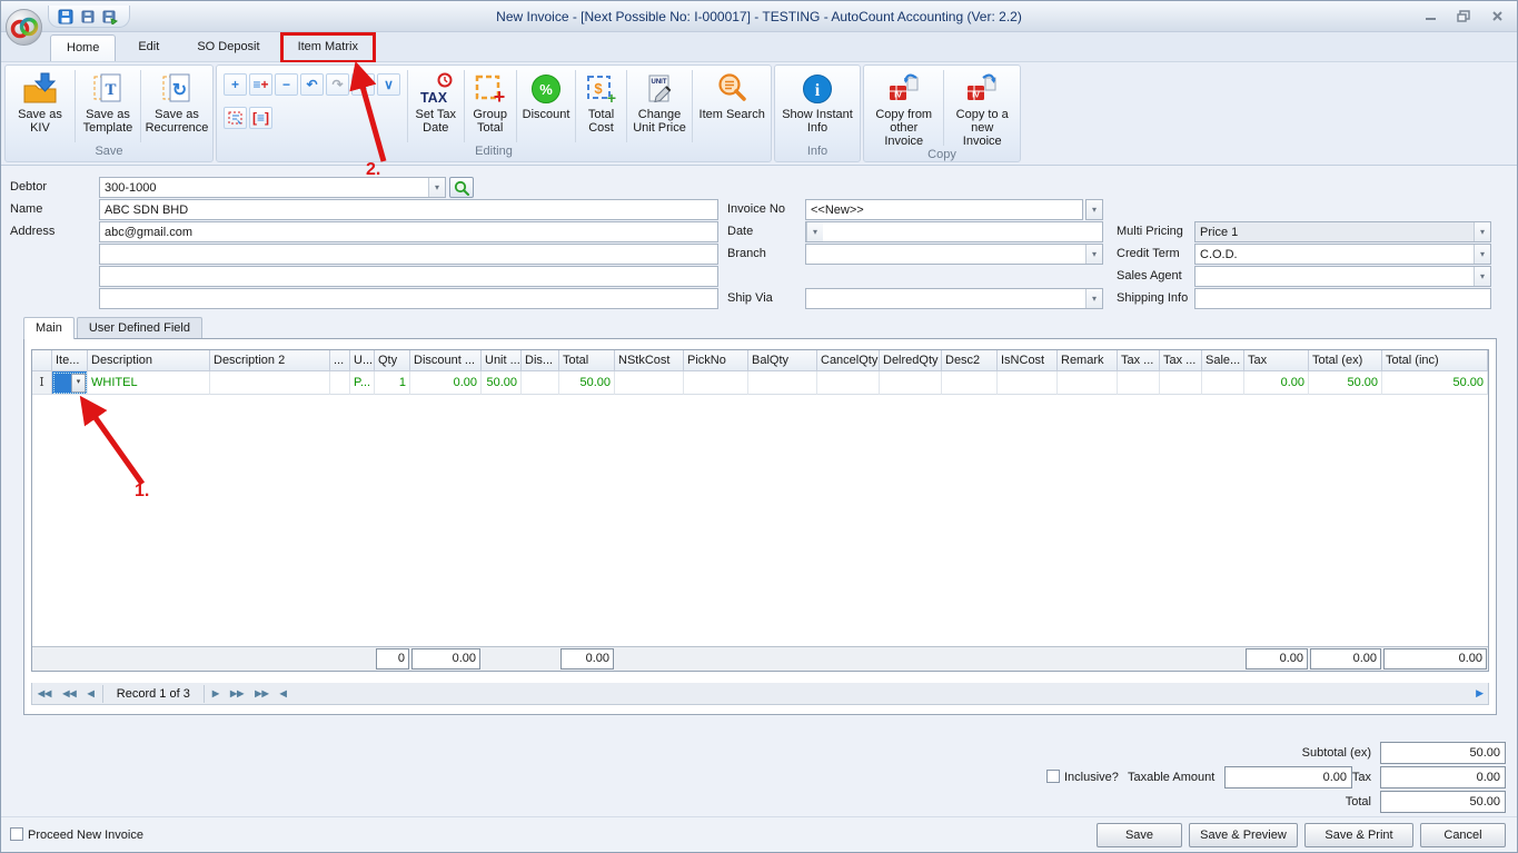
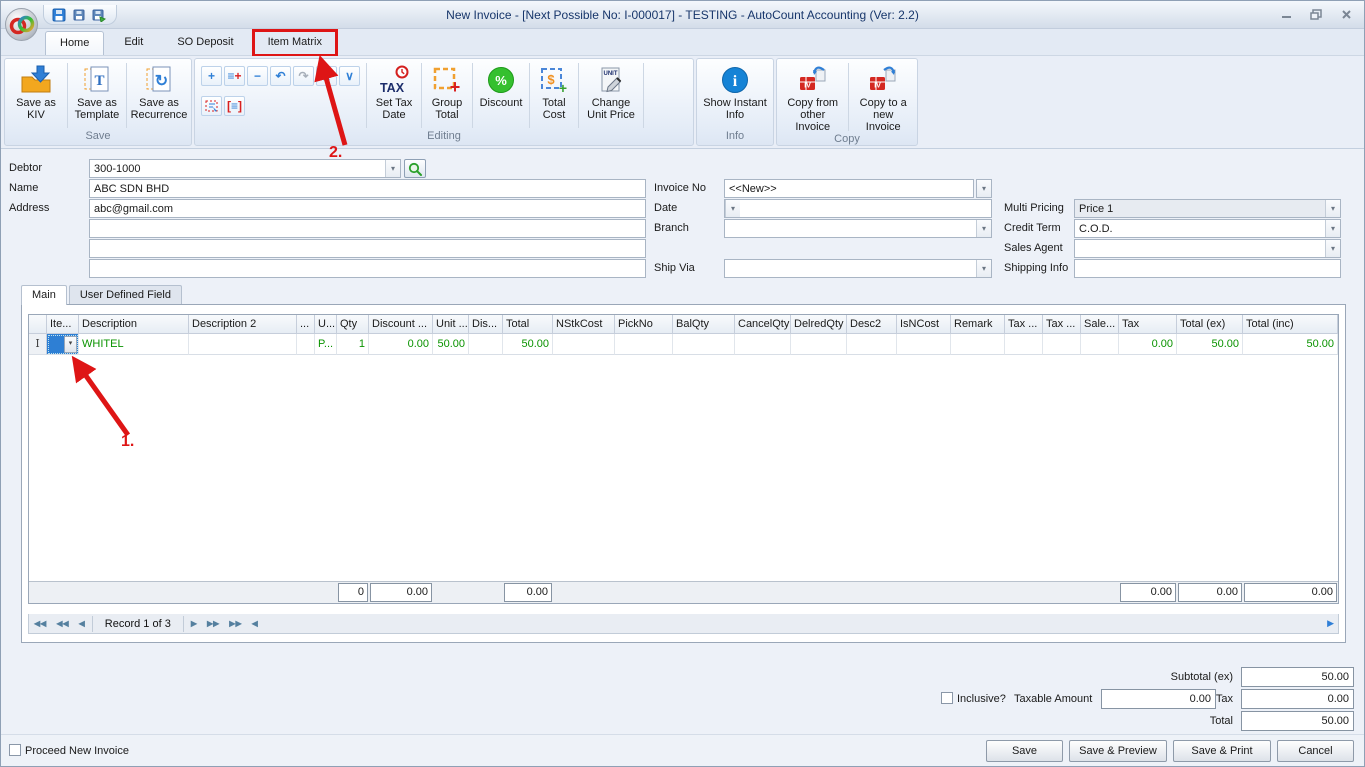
  New Invoice - [Next Possible No: I-000017] - TESTING - AutoCount Accounting (Ver: 2.2)
  Home
  Edit
  SO Deposit
  Item Matrix
  Save as KIV
  T
  Save as Template
  ↻
  Save as Recurrence
  Save
  +
  ≡
  +
  −
  ↶
  ↷
  ∨
  [
  ≡
  ]
  TAX
  Set Tax Date
  +
  Group Total
  %
  Discount
  $
  +
  Total Cost
  Change Unit Price
- Item Search
  Editing
  i
  Show Instant Info
  Info
  Copy from other Invoice
  Copy to a new Invoice
  Copy
  Debtor
  300-1000
  ▾
  Name
  ABC SDN BHD
  Address
  abc@gmail.com
  Invoice No
  <<New>>
  ▾
  Date
  ▾
  Branch
  ▾
  Ship Via
  ▾
  Multi Pricing
  Price 1
  ▾
  Credit Term
  C.O.D.
  ▾
  Sales Agent
  ▾
  Shipping Info
  Main
  User Defined Field
  Ite...
  Description
  Description 2
  ...
  U...
  Qty
  Discount ...
  Unit ...
  Dis...
  Total
  NStkCost
  PickNo
  BalQty
  CancelQty
  DelredQty
  Desc2
  IsNCost
  Remark
  Tax ...
  Tax ...
  Sale...
  Tax
  Total (ex)
  Total (inc)
  I
  WHITEL
  P...
  1
  0.00
  50.00
  50.00
  0.00
  50.00
  50.00
  0
  0.00
  0.00
  0.00
  0.00
  0.00
  ◀◀
  ◀◀
  ◀
  Record 1 of 3
  ▶
  ▶▶
  ▶▶
  ◀
  ▶
  Subtotal (ex)
  50.00
  Inclusive?
  Taxable Amount
  0.00
  Tax
  0.00
  Total
  50.00
  Proceed New Invoice
  Save
  Save & Preview
  Save & Print
  Cancel
  1.
  2.
